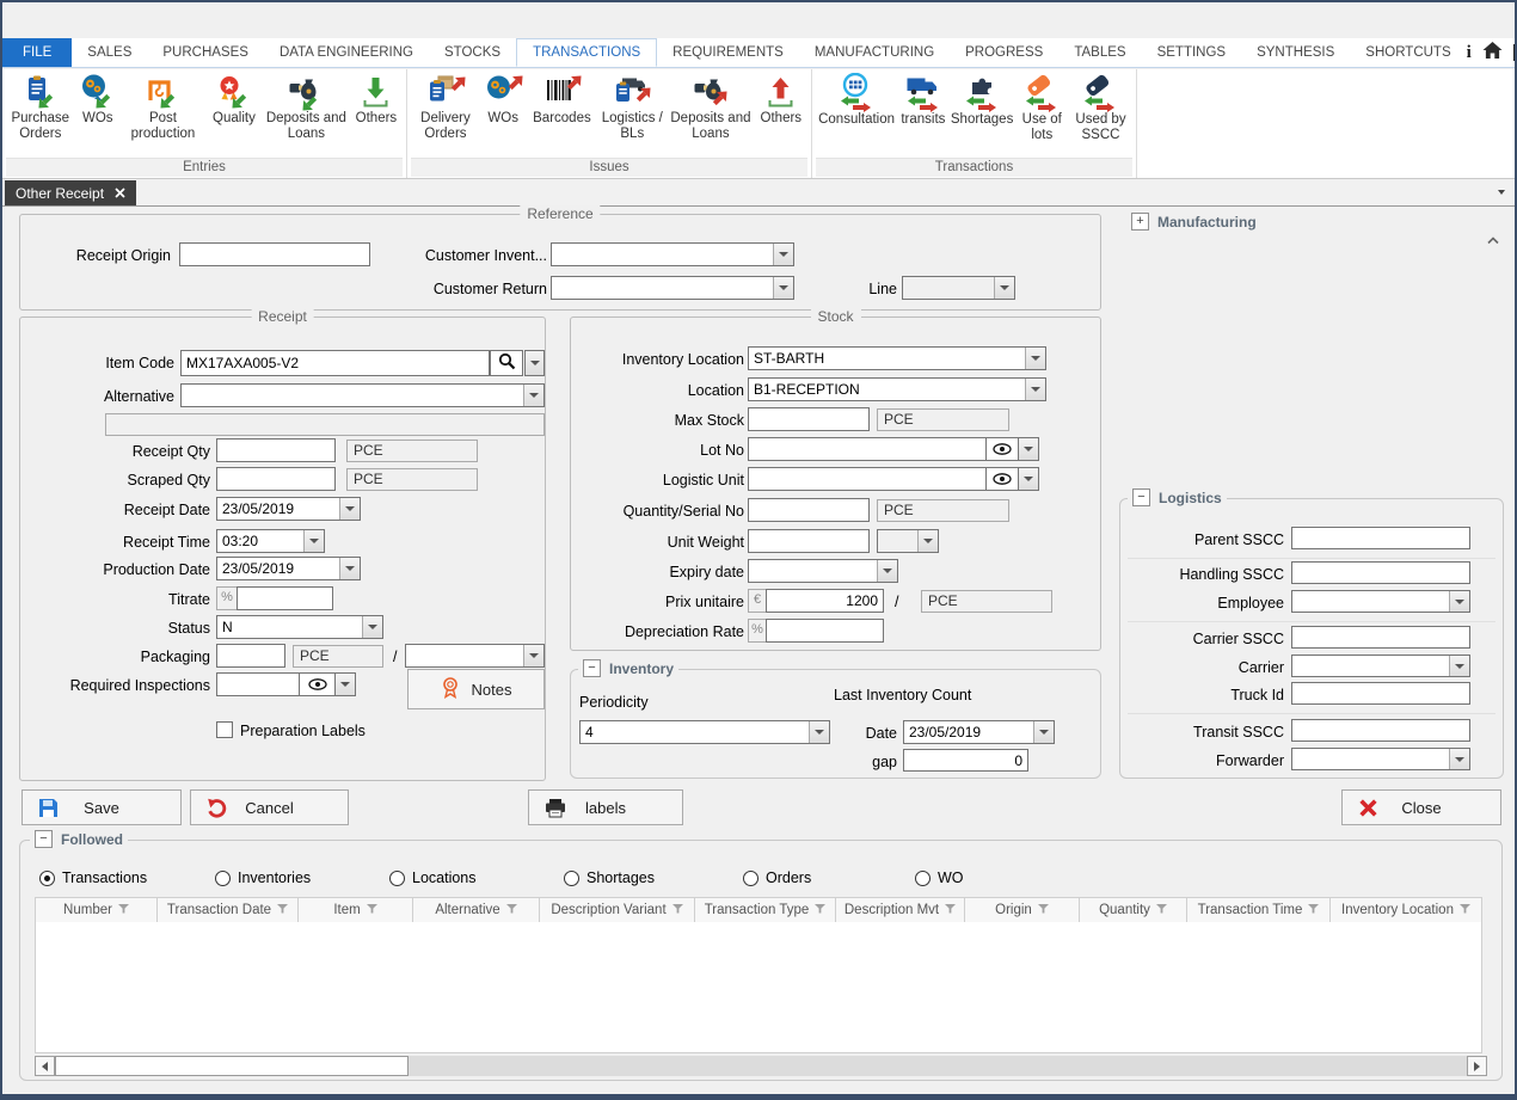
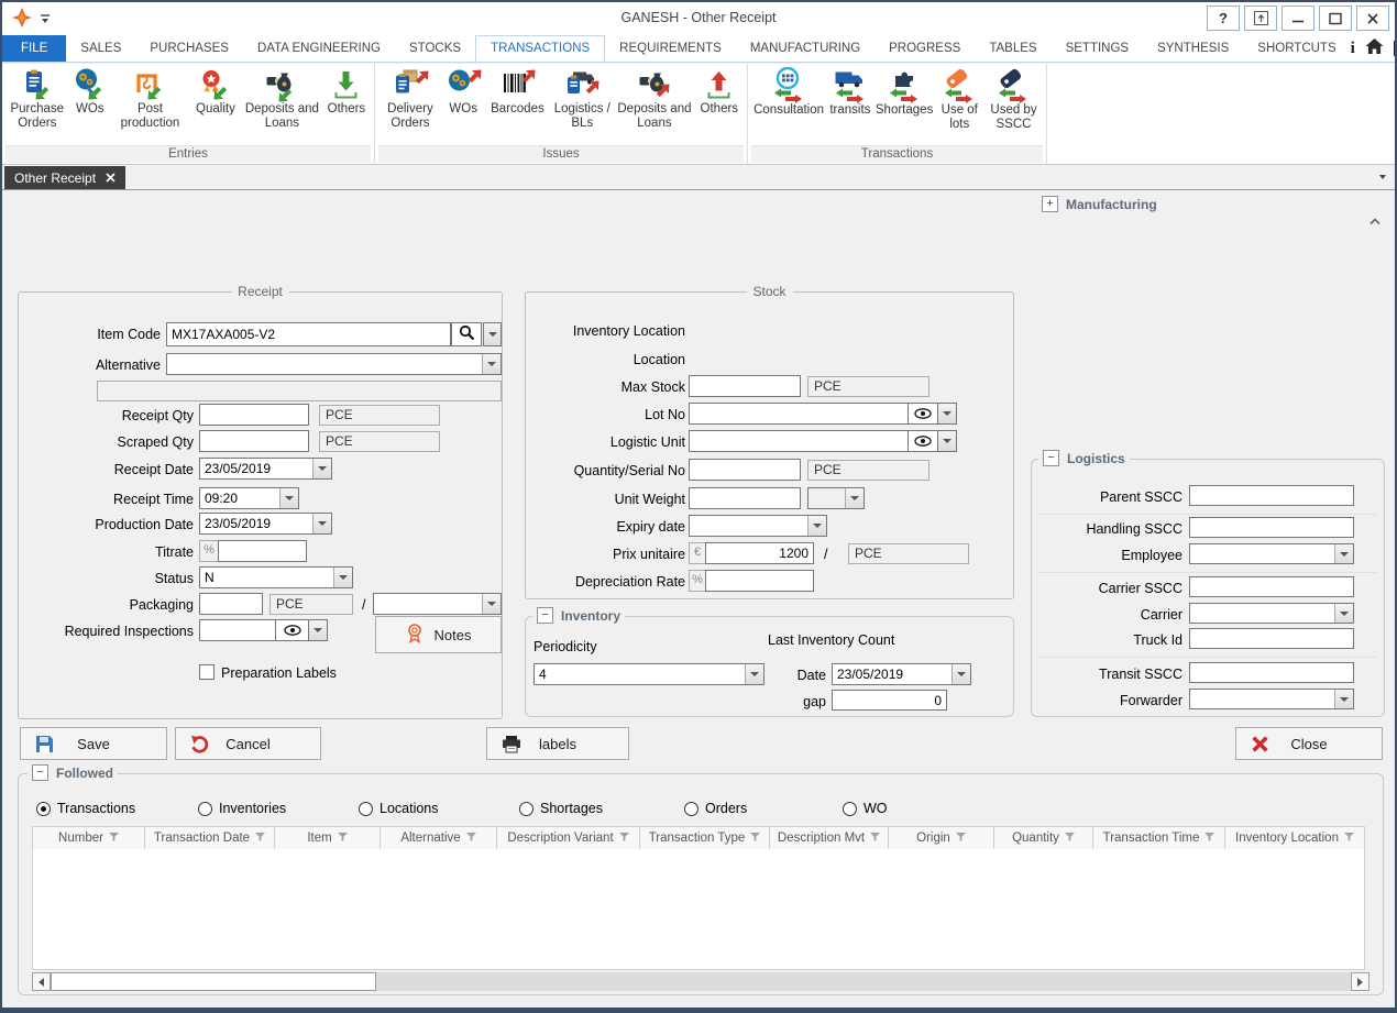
+ GANESH - Other Receipt
+ ?
  FILE
  SALES
  PURCHASES
  DATA ENGINEERING
  STOCKS
  TRANSACTIONS
  REQUIREMENTS
  MANUFACTURING
  PROGRESS
  TABLES
  SETTINGS
  SYNTHESIS
  SHORTCUTS
  i
  Purchase Orders
  WOs
  Post production
  Quality
  Deposits and Loans
  Others
  Entries
  Delivery Orders
  WOs
  Barcodes
  Logistics / BLs
  Deposits and Loans
  Others
  Issues
  Consultation
  transits
  Shortages
  Use of lots
  Used by SSCC
  Transactions
  Other Receipt
- Reference
- Receipt Origin
- Customer Invent...
- Customer Return
- Line
  Receipt
  Item Code
  MX17AXA005-V2
  Alternative
  Receipt Qty
  PCE
  Scraped Qty
  PCE
  Receipt Date
  23/05/2019
  Receipt Time
- 03:20
+ 09:20
  Production Date
  23/05/2019
  Titrate
  %
  Status
  N
  Packaging
  PCE
  /
  Required Inspections
  Notes
  Preparation Labels
  Stock
  Inventory Location
- ST-BARTH
  Location
- B1-RECEPTION
  Max Stock
  PCE
  Lot No
  Logistic Unit
  Quantity/Serial No
  PCE
  Unit Weight
  Expiry date
  Prix unitaire
  €
  1200
  /
  PCE
  Depreciation Rate
  %
  −
  Inventory
  Periodicity
  4
  Last Inventory Count
  Date
  23/05/2019
  gap
  0
  +
  Manufacturing
  −
  Logistics
  Parent SSCC
  Handling SSCC
  Employee
  Carrier SSCC
  Carrier
  Truck Id
  Transit SSCC
  Forwarder
  Save
  Cancel
  labels
  Close
  −
  Followed
  Transactions
  Inventories
  Locations
  Shortages
  Orders
  WO
  Number
  Transaction Date
  Item
  Alternative
  Description Variant
  Transaction Type
  Description Mvt
  Origin
  Quantity
  Transaction Time
  Inventory Location
